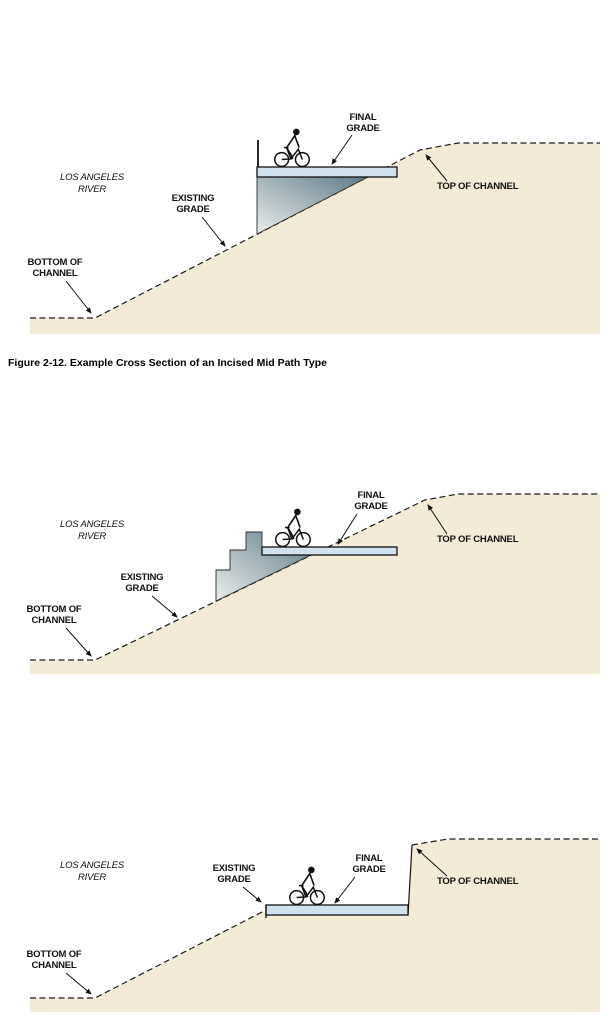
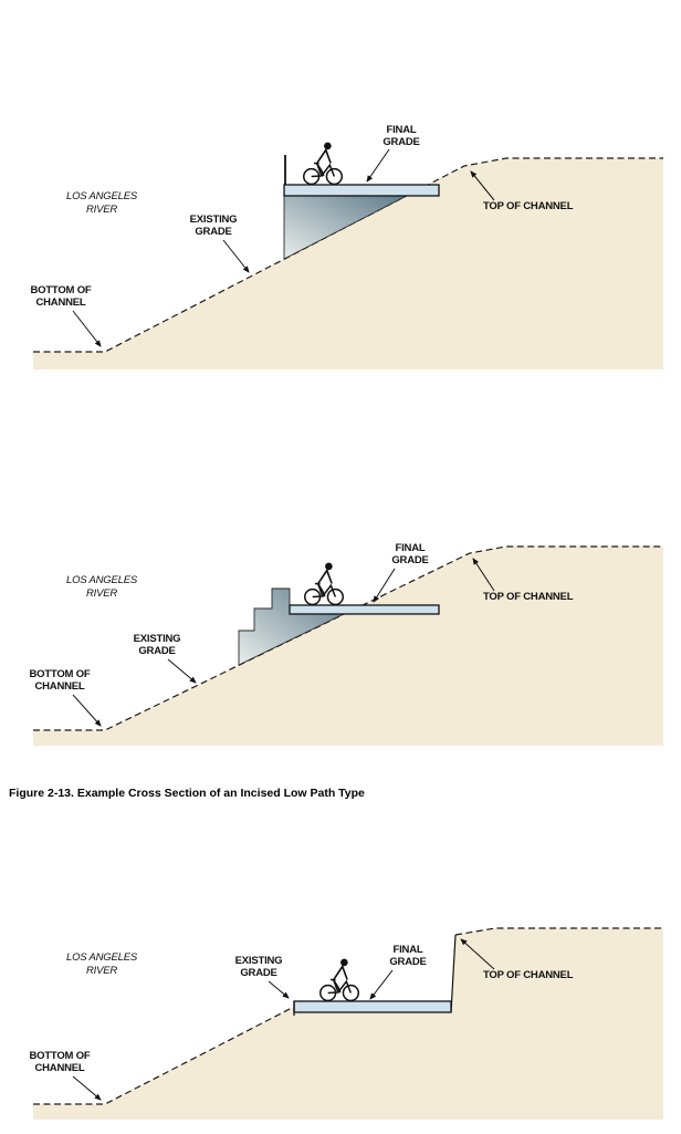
  LOS ANGELES
  RIVER
  EXISTING
  GRADE
  FINAL
  GRADE
  TOP OF CHANNEL
  BOTTOM OF
  CHANNEL
- Figure 2-12. Example Cross Section of an Incised Mid Path Type
  LOS ANGELES
  RIVER
  EXISTING
  GRADE
  FINAL
  GRADE
  TOP OF CHANNEL
  BOTTOM OF
  CHANNEL
+ Figure 2-13. Example Cross Section of an Incised Low Path Type
  LOS ANGELES
  RIVER
  EXISTING
  GRADE
  FINAL
  GRADE
  TOP OF CHANNEL
  BOTTOM OF
  CHANNEL
